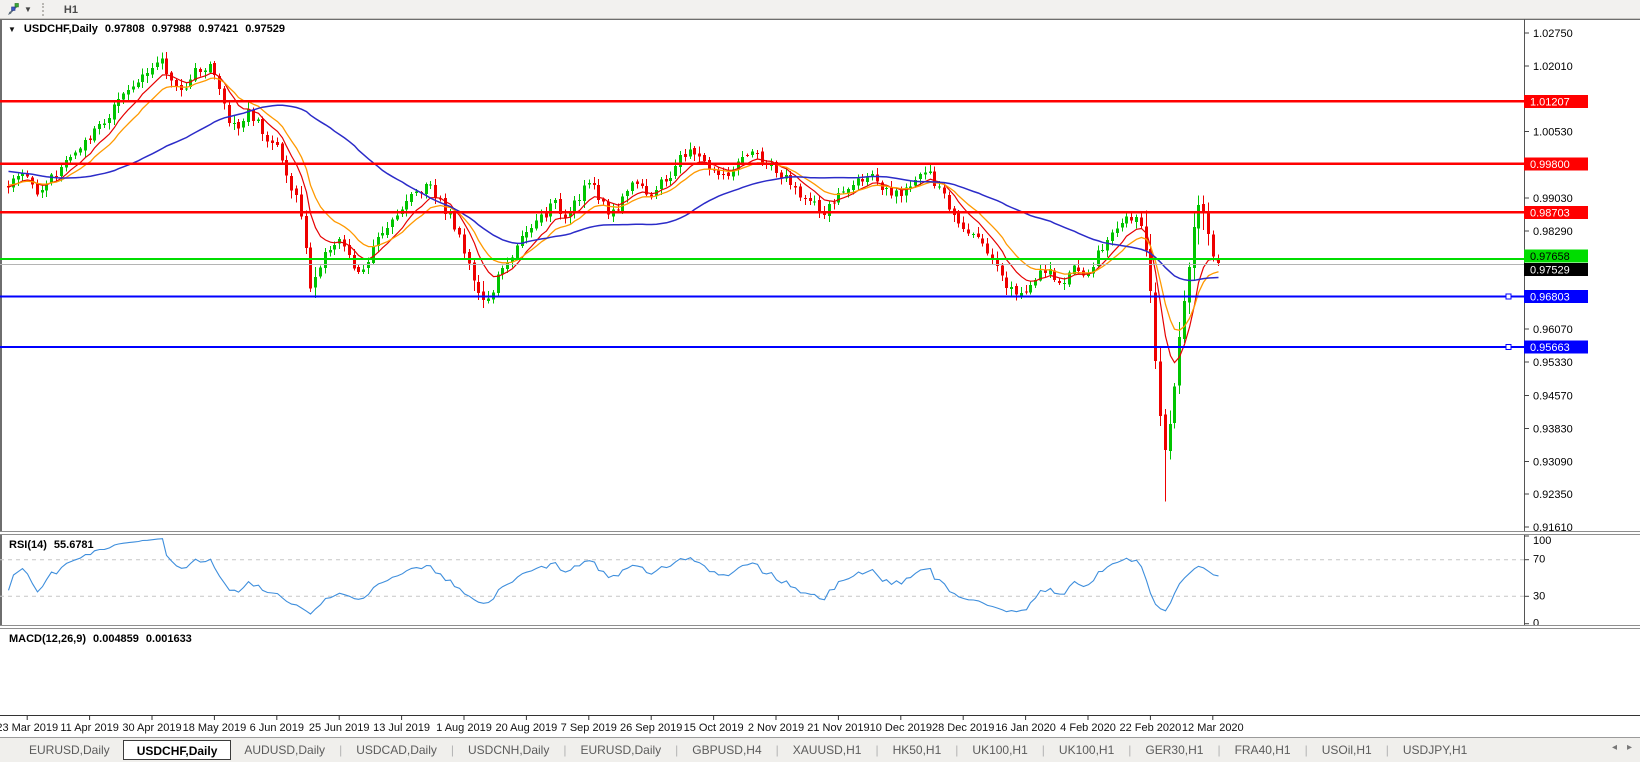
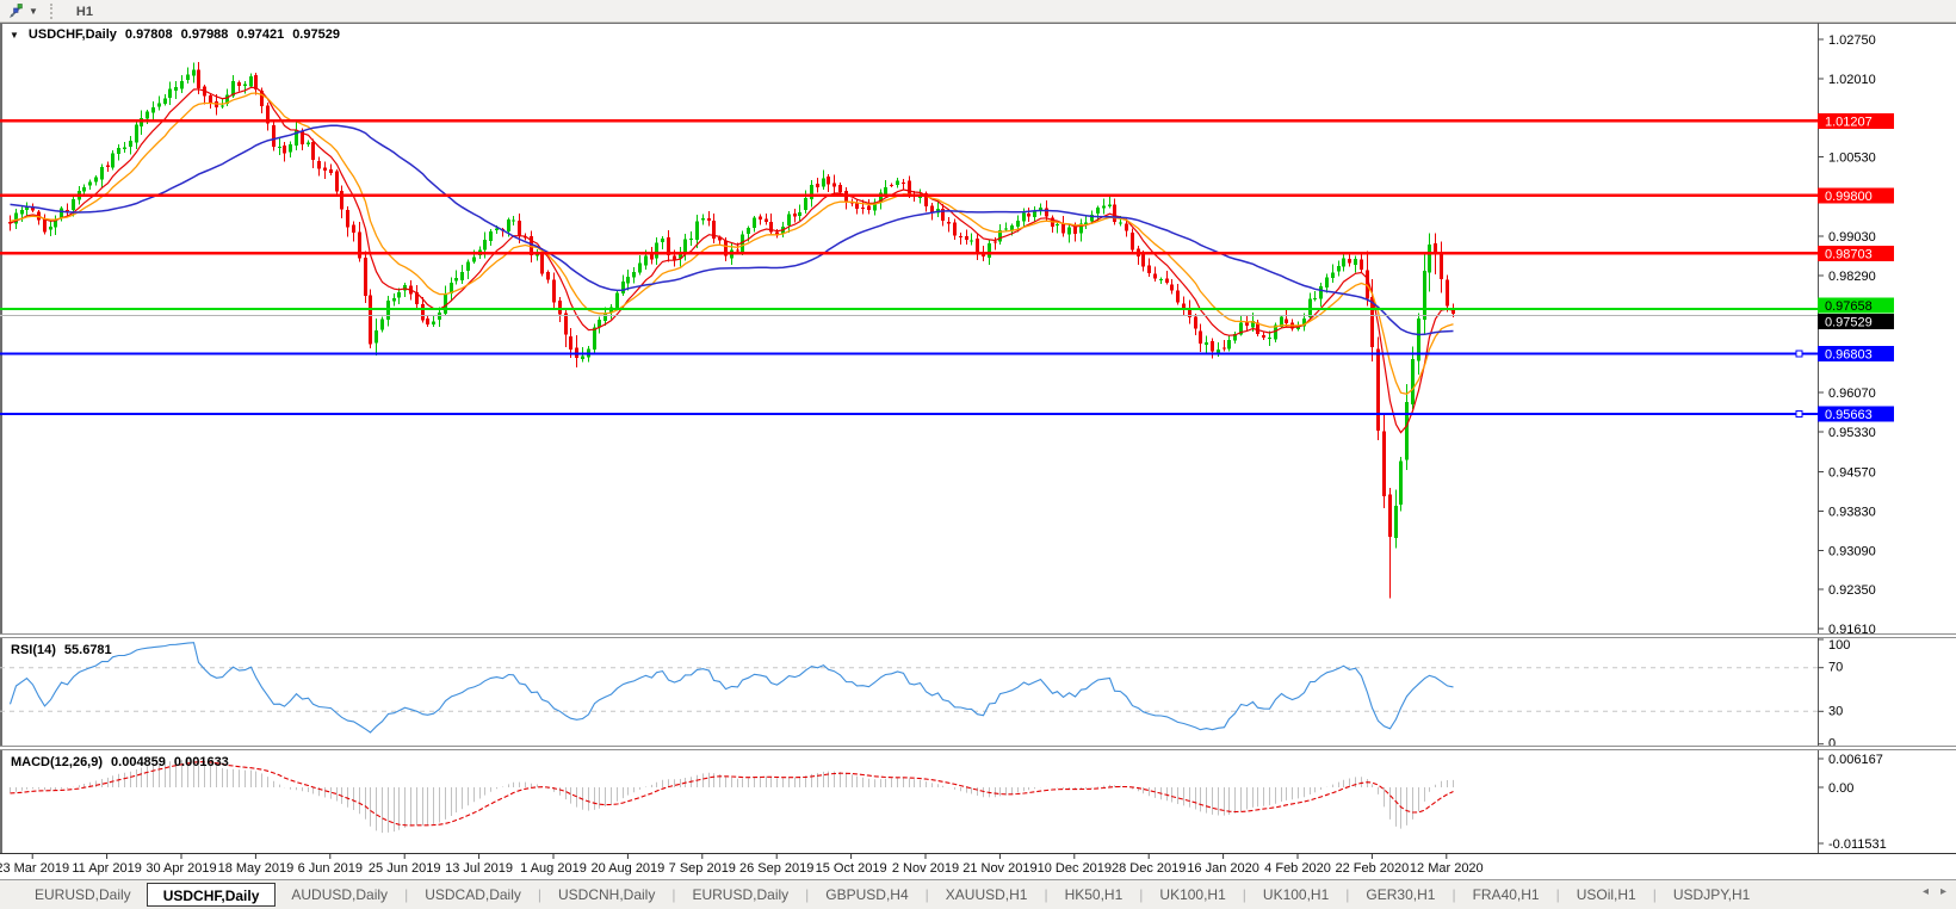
  ▼
  H1
  1.02750
  1.02010
  1.00530
  0.99030
  0.98290
  0.96070
  0.95330
  0.94570
  0.93830
  0.93090
  0.92350
  0.91610
  1.01207
  0.99800
  0.98703
  0.97658
  0.97529
  0.96803
  0.95663
  100
  70
  30
  0
+ 0.006167
+ 0.00
+ -0.011531
  3 Mar 2019
  11 Apr 2019
  30 Apr 2019
  18 May 2019
  6 Jun 2019
  25 Jun 2019
  13 Jul 2019
  1 Aug 2019
  20 Aug 2019
  7 Sep 2019
  26 Sep 2019
  15 Oct 2019
  2 Nov 2019
  21 Nov 2019
  10 Dec 2019
  28 Dec 2019
  16 Jan 2020
  4 Feb 2020
  22 Feb 2020
  12 Mar 2020
  ▼
  USDCHF,Daily
  0.97808
  0.97988
  0.97421
  0.97529
  RSI(14)
  55.6781
  MACD(12,26,9)
  0.004859
  0.001633
  EURUSD,Daily
  USDCHF,Daily
  AUDUSD,Daily
  |
  USDCAD,Daily
  |
  USDCNH,Daily
  |
  EURUSD,Daily
  |
  GBPUSD,H4
  |
  XAUUSD,H1
  |
  HK50,H1
  |
  UK100,H1
  |
  UK100,H1
  |
  GER30,H1
  |
  FRA40,H1
  |
  USOil,H1
  |
  USDJPY,H1
  ◂
  ▸
